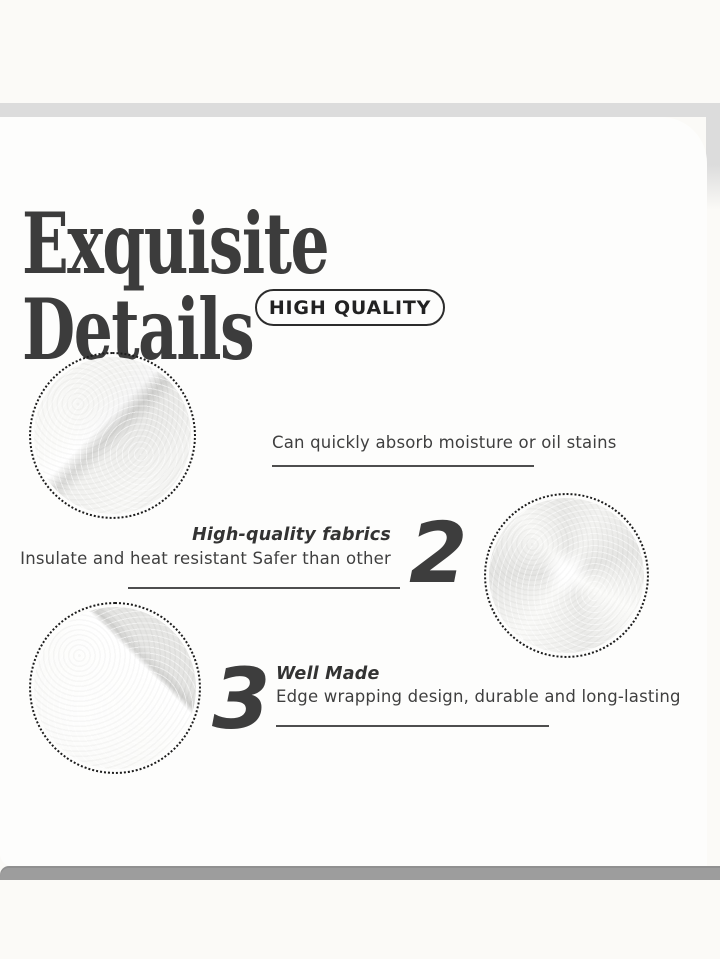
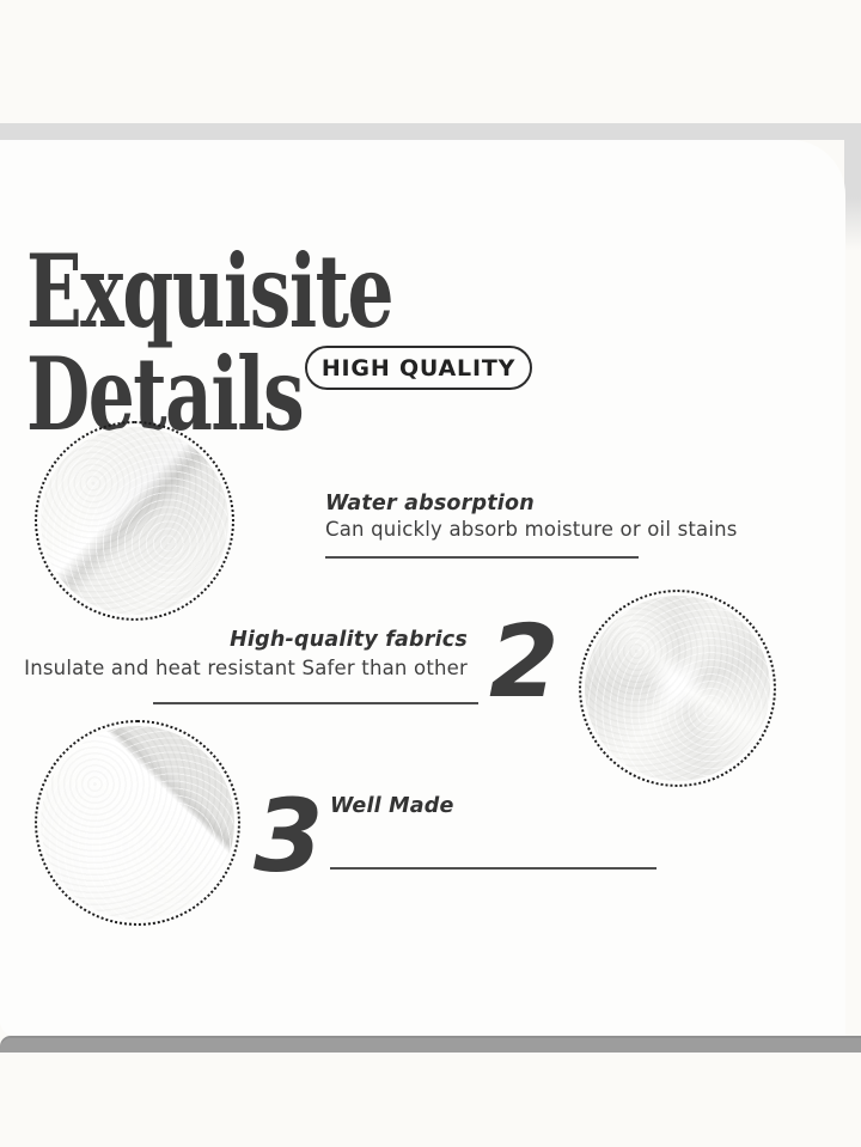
  Exquisite
  Details
  HIGH QUALITY
+ Water absorption
  Can quickly absorb moisture or oil stains
  High-quality fabrics
  Insulate and heat resistant Safer than other
  2
  3
  Well Made
- Edge wrapping design, durable and long-lasting
